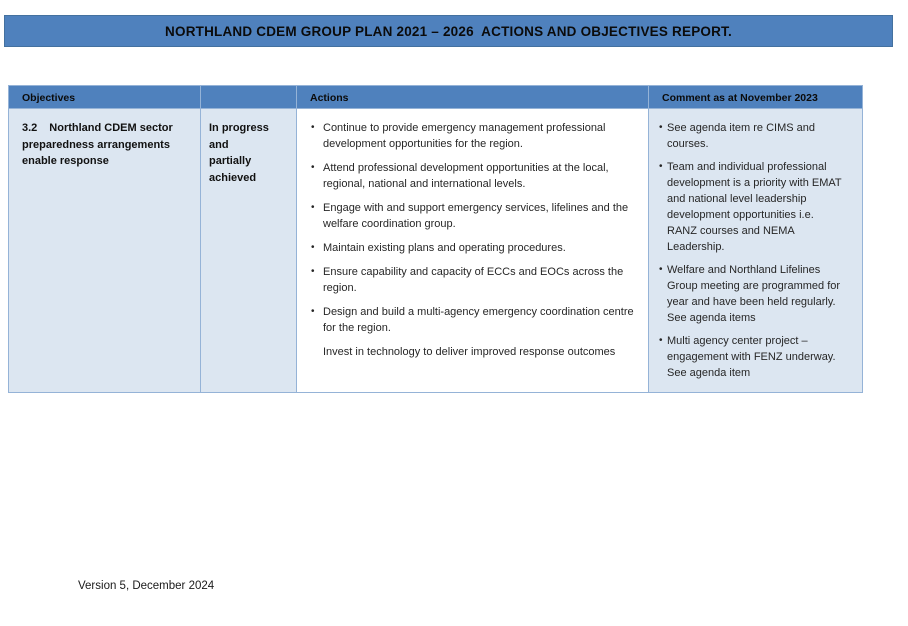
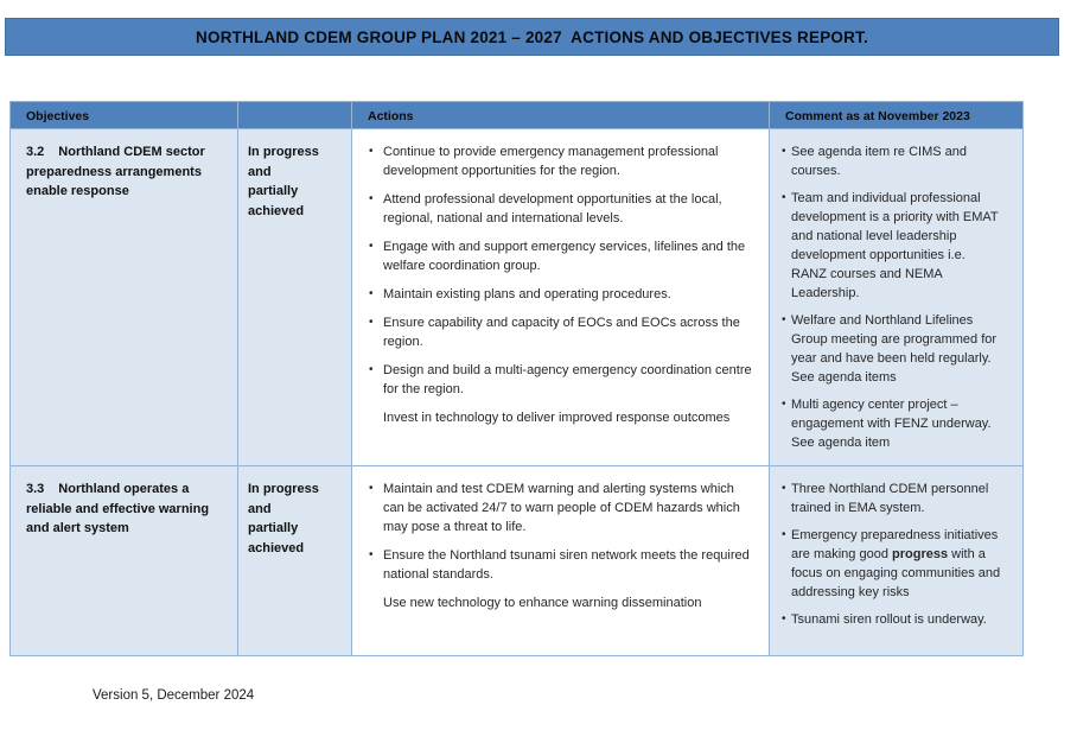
- NORTHLAND CDEM GROUP PLAN 2021 – 2026 ACTIONS AND OBJECTIVES REPORT.
+ NORTHLAND CDEM GROUP PLAN 2021 – 2027 ACTIONS AND OBJECTIVES REPORT.
  Objectives		Actions	Comment as at November 2023
- 3.2 Northland CDEM sector preparedness arrangements enable response	In progressandpartiallyachieved	• Continue to provide emergency management professional development opportunities for the region.• Attend professional development opportunities at the local, regional, national and international levels.• Engage with and support emergency services, lifelines and the welfare coordination group.• Maintain existing plans and operating procedures.• Ensure capability and capacity of ECCs and EOCs across the region.• Design and build a multi-agency emergency coordination centre for the region.Invest in technology to deliver improved response outcomes	• See agenda item re CIMS and courses.• Team and individual professional development is a priority with EMAT and national level leadership development opportunities i.e. RANZ courses and NEMA Leadership.• Welfare and Northland Lifelines Group meeting are programmed for year and have been held regularly. See agenda items• Multi agency center project – engagement with FENZ underway. See agenda item
+ 3.2 Northland CDEM sector preparedness arrangements enable response	In progressandpartiallyachieved	• Continue to provide emergency management professional development opportunities for the region.• Attend professional development opportunities at the local, regional, national and international levels.• Engage with and support emergency services, lifelines and the welfare coordination group.• Maintain existing plans and operating procedures.• Ensure capability and capacity of EOCs and EOCs across the region.• Design and build a multi-agency emergency coordination centre for the region.Invest in technology to deliver improved response outcomes	• See agenda item re CIMS and courses.• Team and individual professional development is a priority with EMAT and national level leadership development opportunities i.e. RANZ courses and NEMA Leadership.• Welfare and Northland Lifelines Group meeting are programmed for year and have been held regularly. See agenda items• Multi agency center project – engagement with FENZ underway. See agenda item
+ 3.3 Northland operates a reliable and effective warning and alert system	In progressandpartiallyachieved	• Maintain and test CDEM warning and alerting systems which can be activated 24/7 to warn people of CDEM hazards which may pose a threat to life.• Ensure the Northland tsunami siren network meets the required national standards.Use new technology to enhance warning dissemination	• Three Northland CDEM personnel trained in EMA system.• Emergency preparedness initiatives are making good progress with a focus on engaging communities and addressing key risks• Tsunami siren rollout is underway.
  Version 5, December 2024
